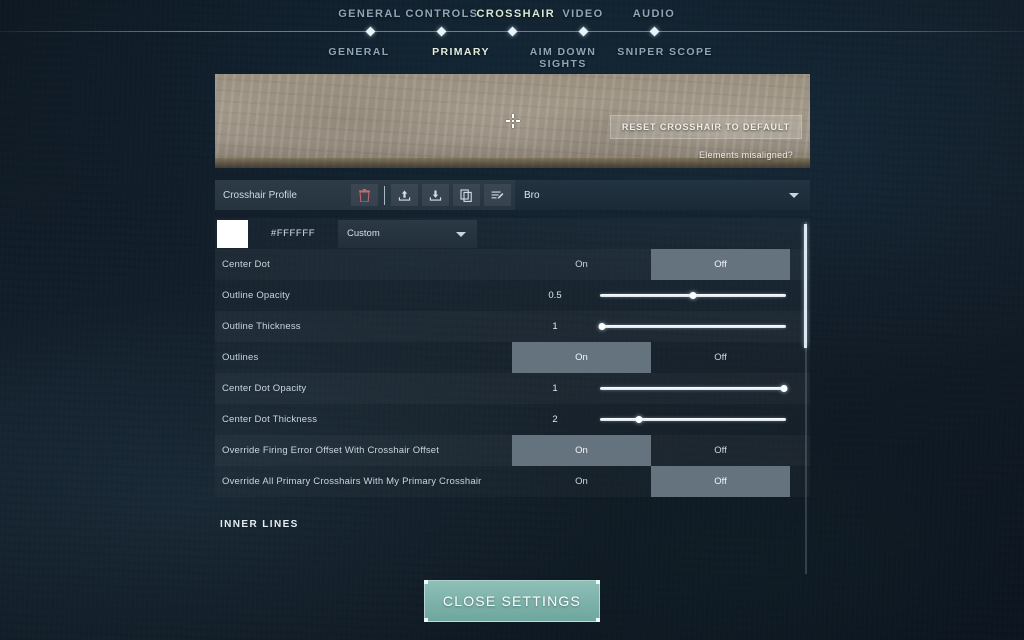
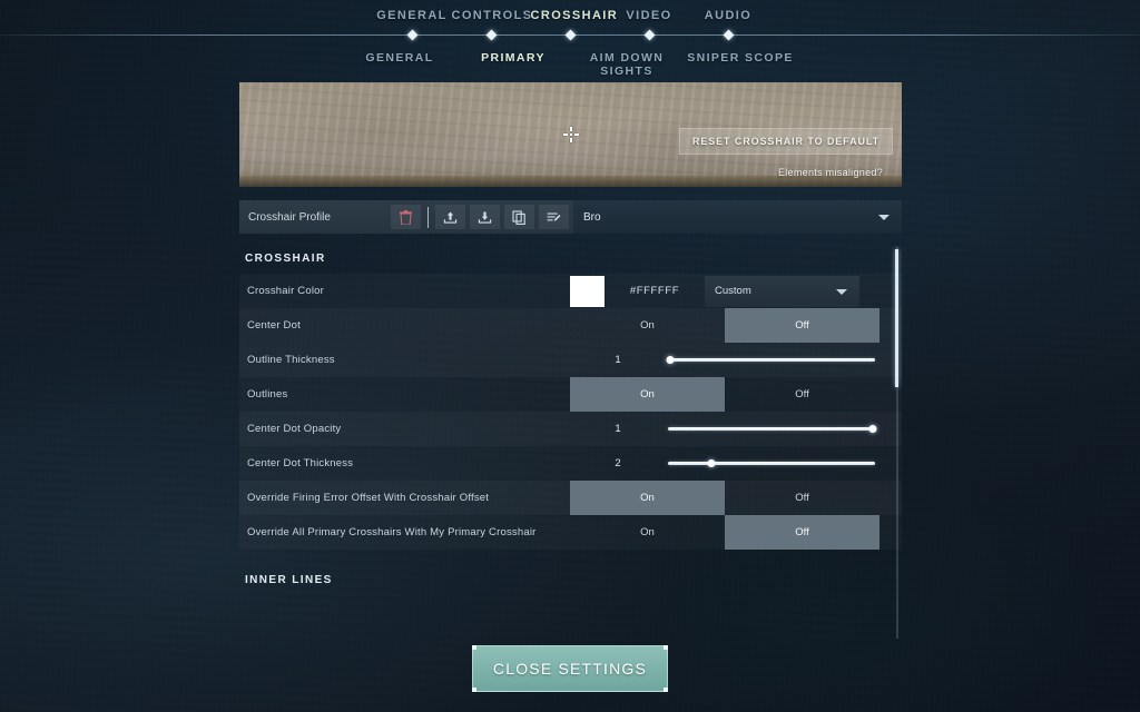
  GENERAL
  CONTROLS
  CROSSHAI
  VIDEO
  AUDIO
  GENERAL
  PRIMARY
  AIM DOWN SIGHTS
  SNIPER SCOPE
  RESET CROSSHAIR TO DEFAULT
  Elements misaligned?
  Crosshair Profile
  Bro
+ CROSSHAIR
+ Crosshair Color
  #FFFFFF
  Custom
  Center Dot
  On
  Off
- Outline Opacity
- 0.5
  Outline Thickness
  1
  Outlines
  On
  Off
  Center Dot Opacity
  1
  Center Dot Thickness
  2
  Override Firing Error Offset With Crosshair Offset
  On
  Off
  Override All Primary Crosshairs With My Primary Crosshair
  On
  Off
  INNER LINES
  CLOSE SETTINGS
